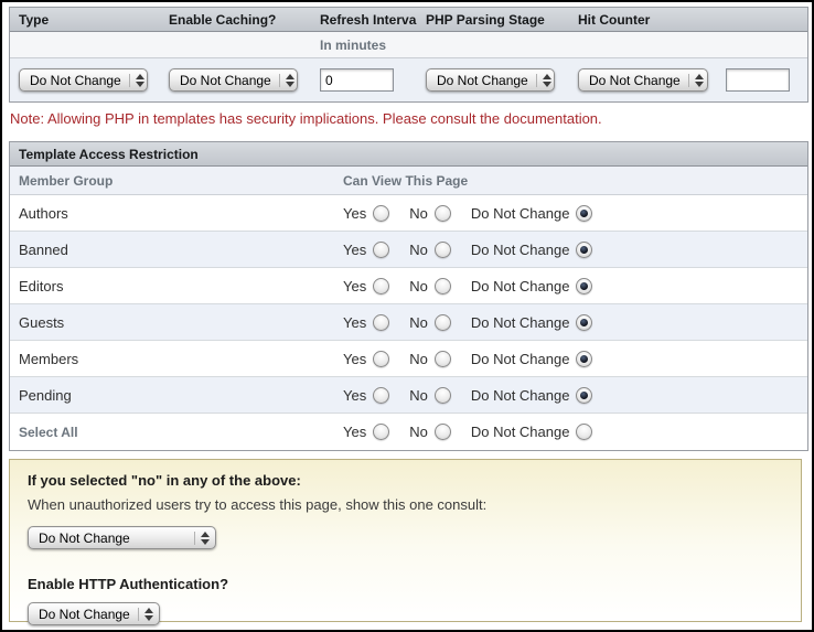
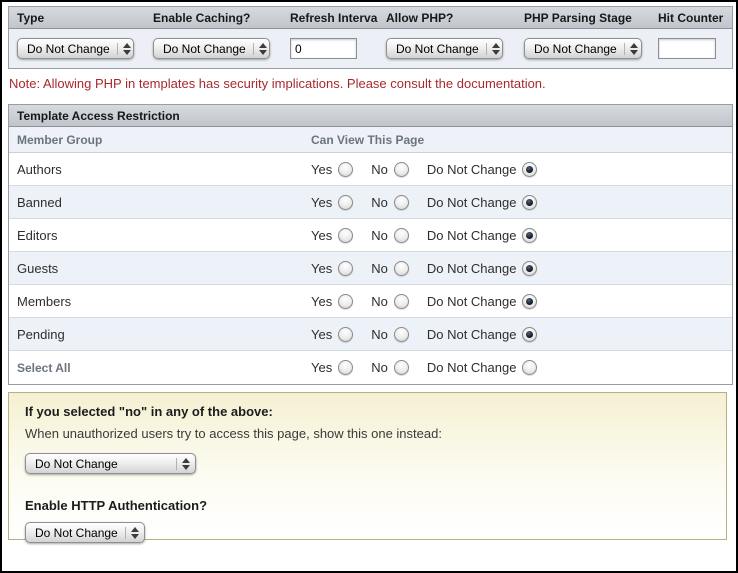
  Type
  Enable Caching?
  Refresh Interva
+ Allow PHP?
  PHP Parsing Stage
  Hit Counter
- In minutes
  Do Not Change
  Do Not Change
  0
  Do Not Change
  Do Not Change
  Note: Allowing PHP in templates has security implications. Please consult the documentation.
  Template Access Restriction
  Member Group
  Can View This Page
  Authors
  Yes
  No
  Do Not Change
  Banned
  Yes
  No
  Do Not Change
  Editors
  Yes
  No
  Do Not Change
  Guests
  Yes
  No
  Do Not Change
  Members
  Yes
  No
  Do Not Change
  Pending
  Yes
  No
  Do Not Change
  Select All
  Yes
  No
  Do Not Change
  If you selected "no" in any of the above:
- When unauthorized users try to access this page, show this one consult:
+ When unauthorized users try to access this page, show this one instead:
  Do Not Change
  Enable HTTP Authentication?
  Do Not Change
